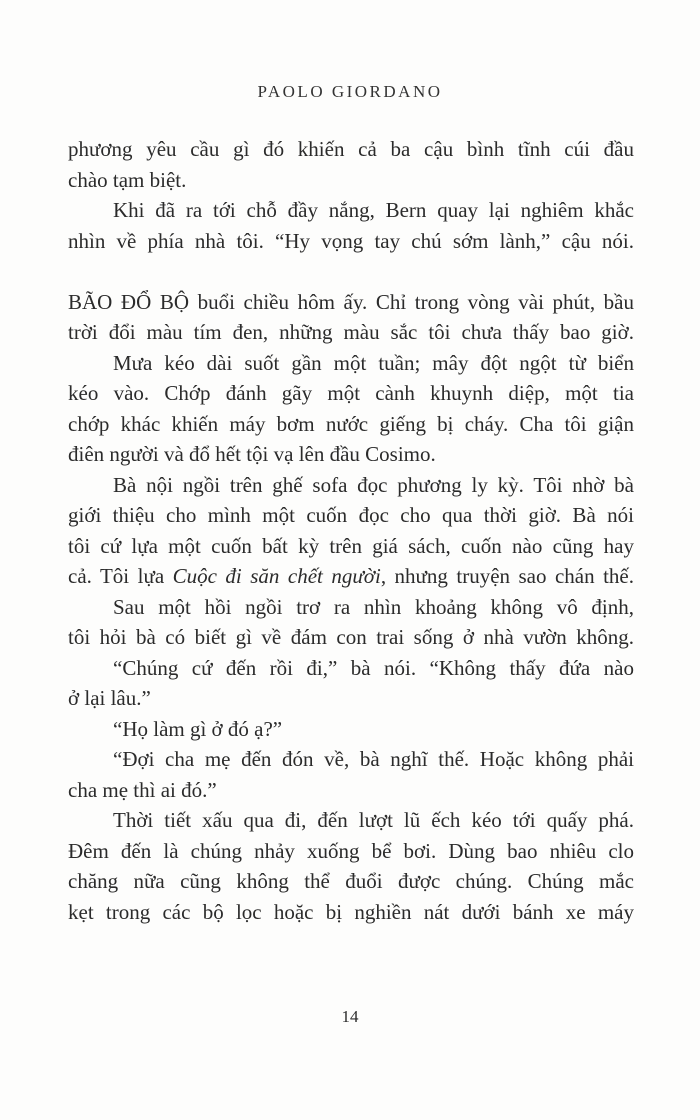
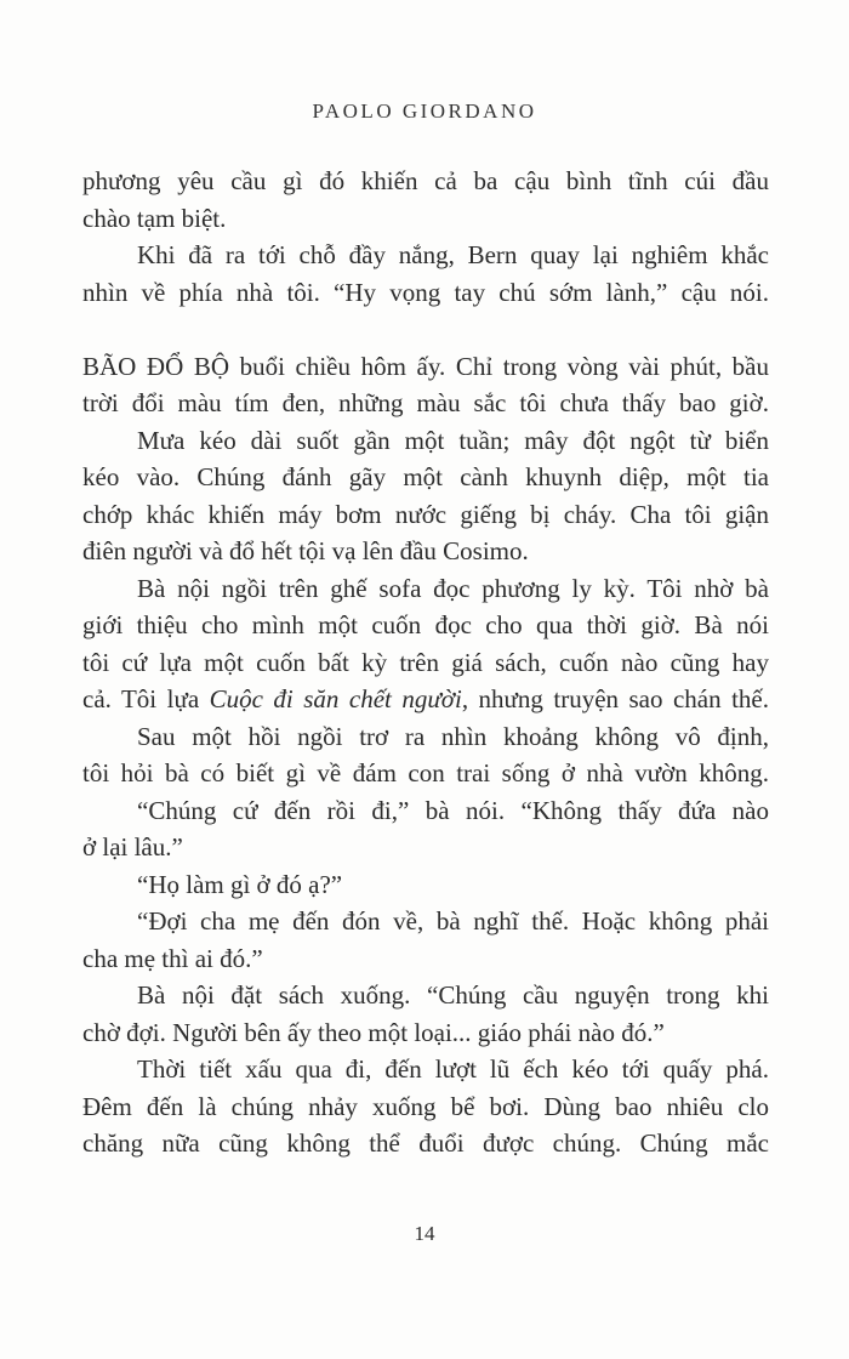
  PAOLO GIORDANO
  phương yêu cầu gì đó khiến cả ba cậu bình tĩnh cúi đầu
  chào tạm biệt.
  Khi đã ra tới chỗ đầy nắng, Bern quay lại nghiêm khắc
  nhìn về phía nhà tôi. “Hy vọng tay chú sớm lành,” cậu nói.
  BÃO ĐỔ BỘ buổi chiều hôm ấy. Chỉ trong vòng vài phút, bầu
  trời đổi màu tím đen, những màu sắc tôi chưa thấy bao giờ.
  Mưa kéo dài suốt gần một tuần; mây đột ngột từ biển
- kéo vào. Chớp đánh gãy một cành khuynh diệp, một tia
+ kéo vào. Chúng đánh gãy một cành khuynh diệp, một tia
  chớp khác khiến máy bơm nước giếng bị cháy. Cha tôi giận
  điên người và đổ hết tội vạ lên đầu Cosimo.
  Bà nội ngồi trên ghế sofa đọc phương ly kỳ. Tôi nhờ bà
  giới thiệu cho mình một cuốn đọc cho qua thời giờ. Bà nói
  tôi cứ lựa một cuốn bất kỳ trên giá sách, cuốn nào cũng hay
  cả. Tôi lựa Cuộc đi săn chết người, nhưng truyện sao chán thế.
  Sau một hồi ngồi trơ ra nhìn khoảng không vô định,
  tôi hỏi bà có biết gì về đám con trai sống ở nhà vườn không.
  “Chúng cứ đến rồi đi,” bà nói. “Không thấy đứa nào
  ở lại lâu.”
  “Họ làm gì ở đó ạ?”
  “Đợi cha mẹ đến đón về, bà nghĩ thế. Hoặc không phải
  cha mẹ thì ai đó.”
+ Bà nội đặt sách xuống. “Chúng cầu nguyện trong khi
+ chờ đợi. Người bên ấy theo một loại... giáo phái nào đó.”
  Thời tiết xấu qua đi, đến lượt lũ ếch kéo tới quấy phá.
  Đêm đến là chúng nhảy xuống bể bơi. Dùng bao nhiêu clo
  chăng nữa cũng không thể đuổi được chúng. Chúng mắc
- kẹt trong các bộ lọc hoặc bị nghiền nát dưới bánh xe máy
  14
